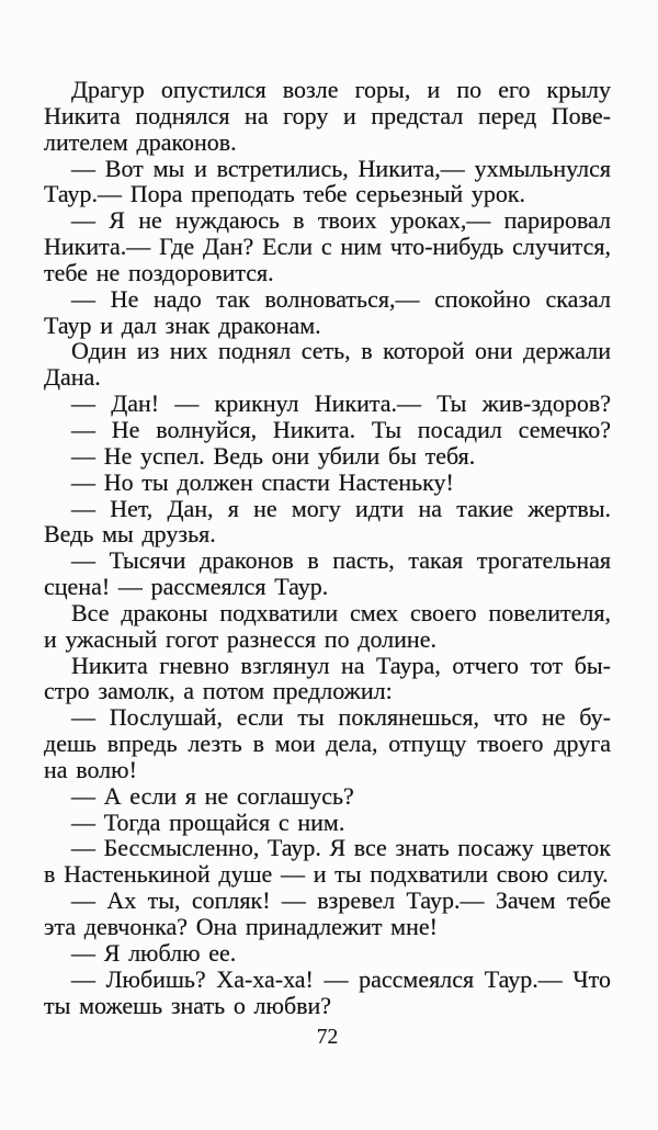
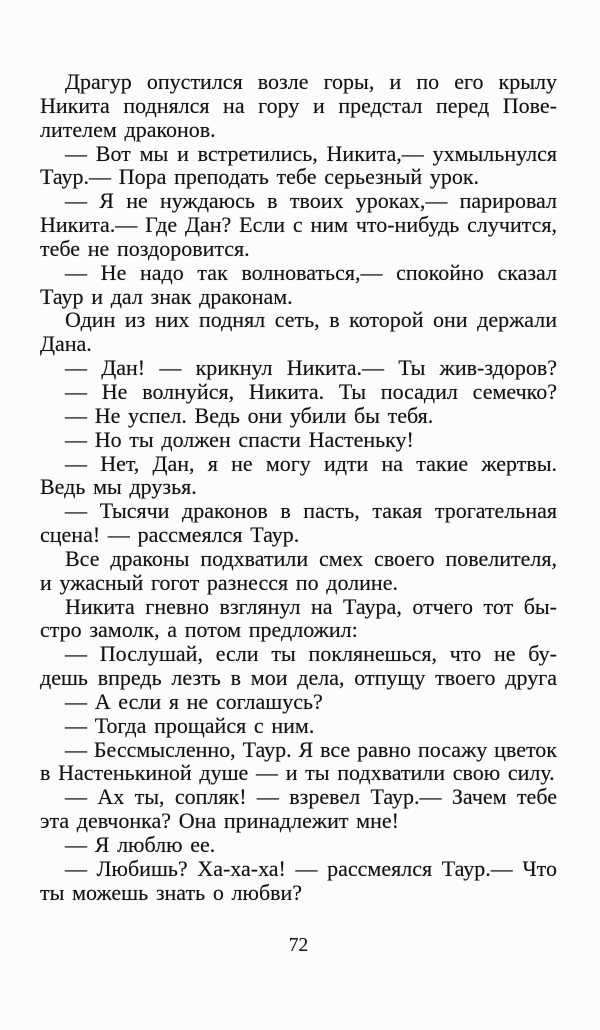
  Драгур опустился возле горы, и по его крылу
  Никита поднялся на гору и предстал перед Пове-
  лителем драконов.
  — Вот мы и встретились, Никита,— ухмыльнулся
  Таур.— Пора преподать тебе серьезный урок.
  — Я не нуждаюсь в твоих уроках,— парировал
  Никита.— Где Дан? Если с ним что-нибудь случится,
  тебе не поздоровится.
  — Не надо так волноваться,— спокойно сказал
  Таур и дал знак драконам.
  Один из них поднял сеть, в которой они держали
  Дана.
  — Дан! — крикнул Никита.— Ты жив-здоров?
  — Не волнуйся, Никита. Ты посадил семечко?
  — Не успел. Ведь они убили бы тебя.
  — Но ты должен спасти Настеньку!
  — Нет, Дан, я не могу идти на такие жертвы.
  Ведь мы друзья.
  — Тысячи драконов в пасть, такая трогательная
  сцена! — рассмеялся Таур.
  Все драконы подхватили смех своего повелителя,
  и ужасный гогот разнесся по долине.
  Никита гневно взглянул на Таура, отчего тот бы-
  стро замолк, а потом предложил:
  — Послушай, если ты поклянешься, что не бу-
  дешь впредь лезть в мои дела, отпущу твоего друга
- на волю!
  — А если я не соглашусь?
  — Тогда прощайся с ним.
- — Бессмысленно, Таур. Я все знать посажу цветок
+ — Бессмысленно, Таур. Я все равно посажу цветок
  в Настенькиной душе — и ты подхватили свою силу.
  — Ах ты, сопляк! — взревел Таур.— Зачем тебе
  эта девчонка? Она принадлежит мне!
  — Я люблю ее.
  — Любишь? Ха-ха-ха! — рассмеялся Таур.— Что
  ты можешь знать о любви?
  72
